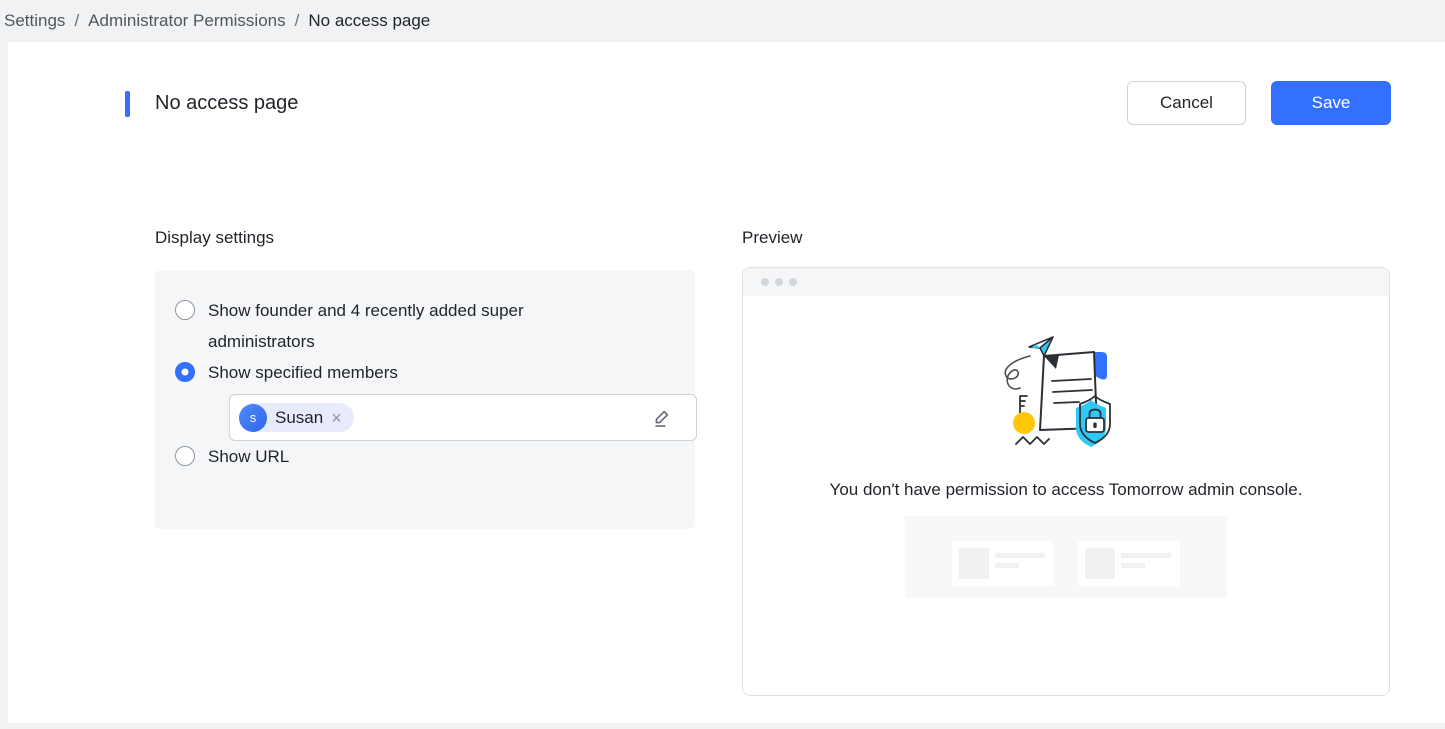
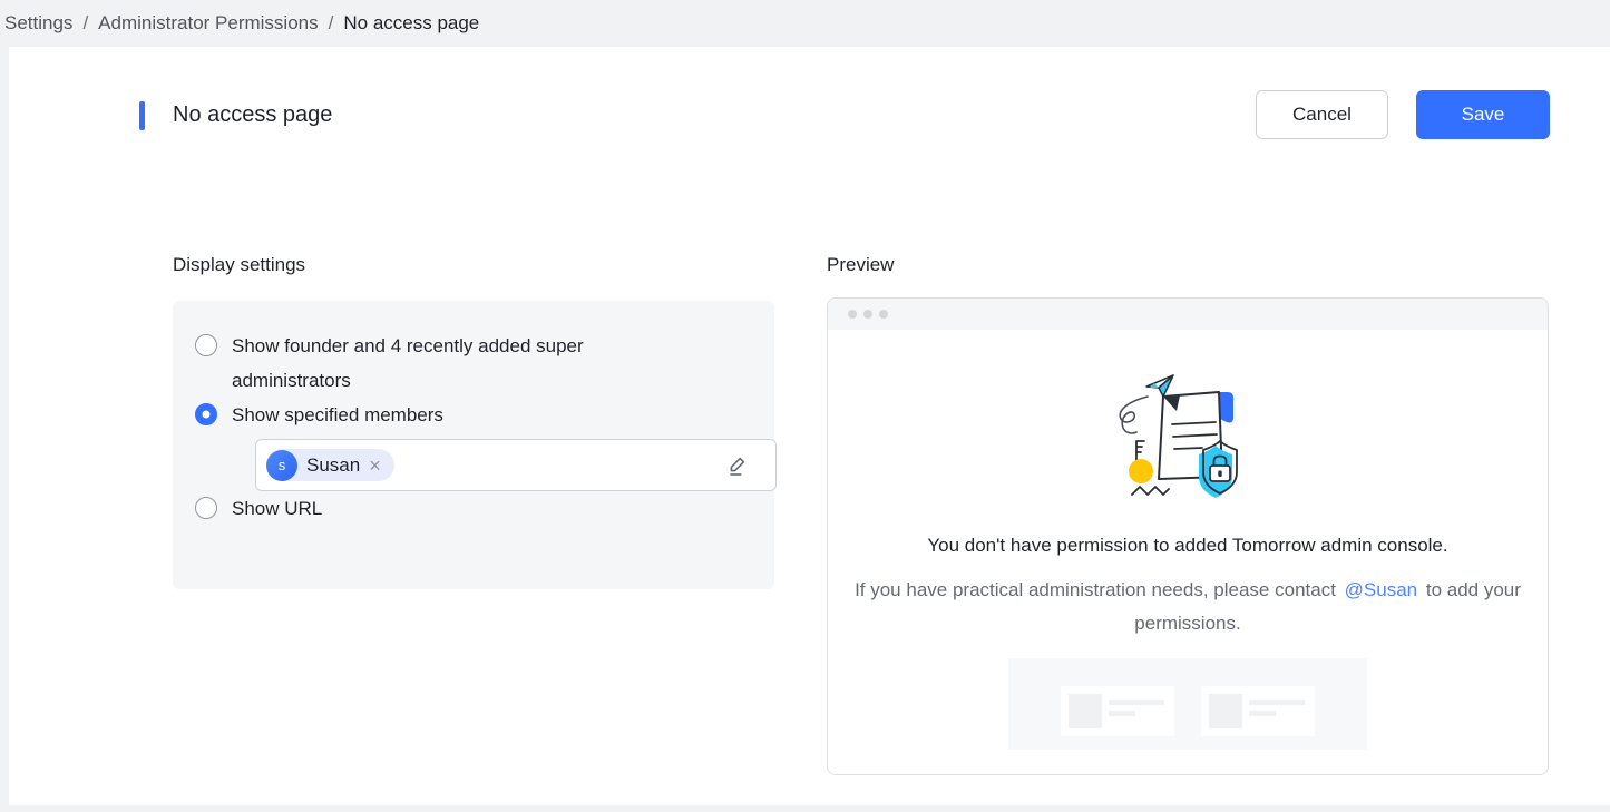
  Settings
  /
  Administrator Permissions
  /
  No access page
  No access page
  Cancel
  Save
  Display settings
  Show founder and 4 recently added super administrators
  Show specified members
  s
  Susan
  ×
  Show URL
  Preview
- You don't have permission to access Tomorrow admin console.
+ You don't have permission to added Tomorrow admin console.
+ If you have practical administration needs, please contact @Susan to add your permissions.
